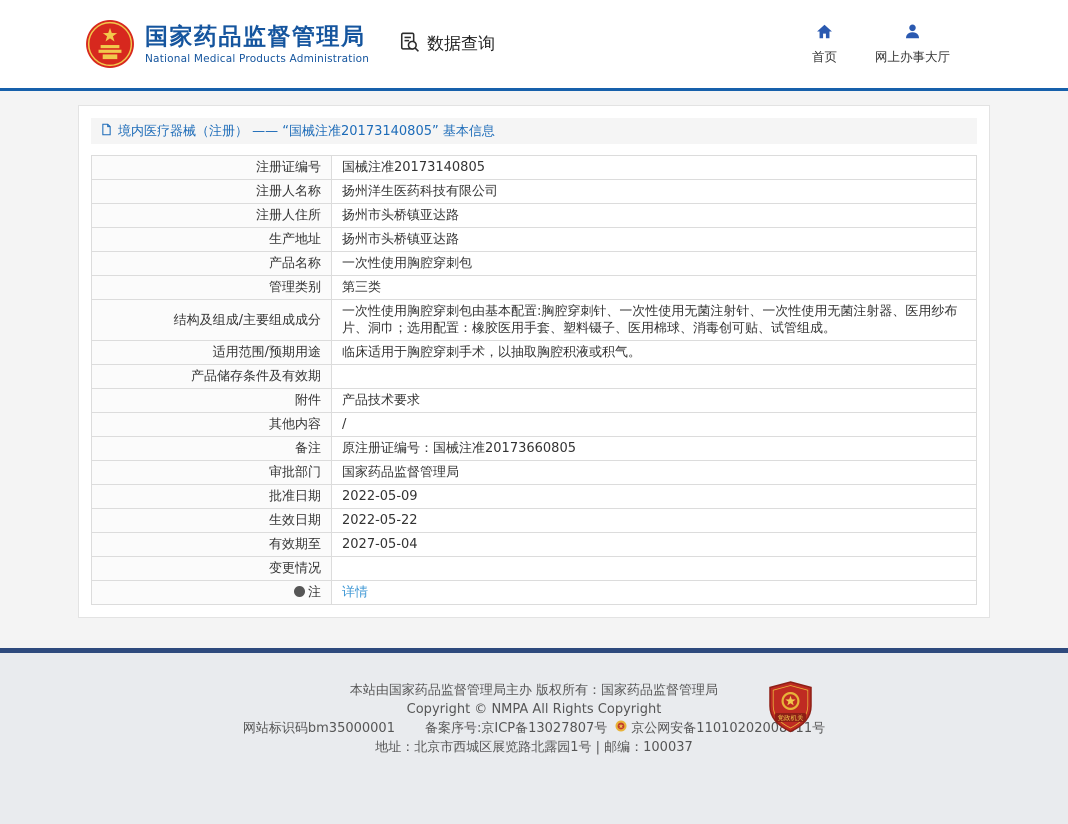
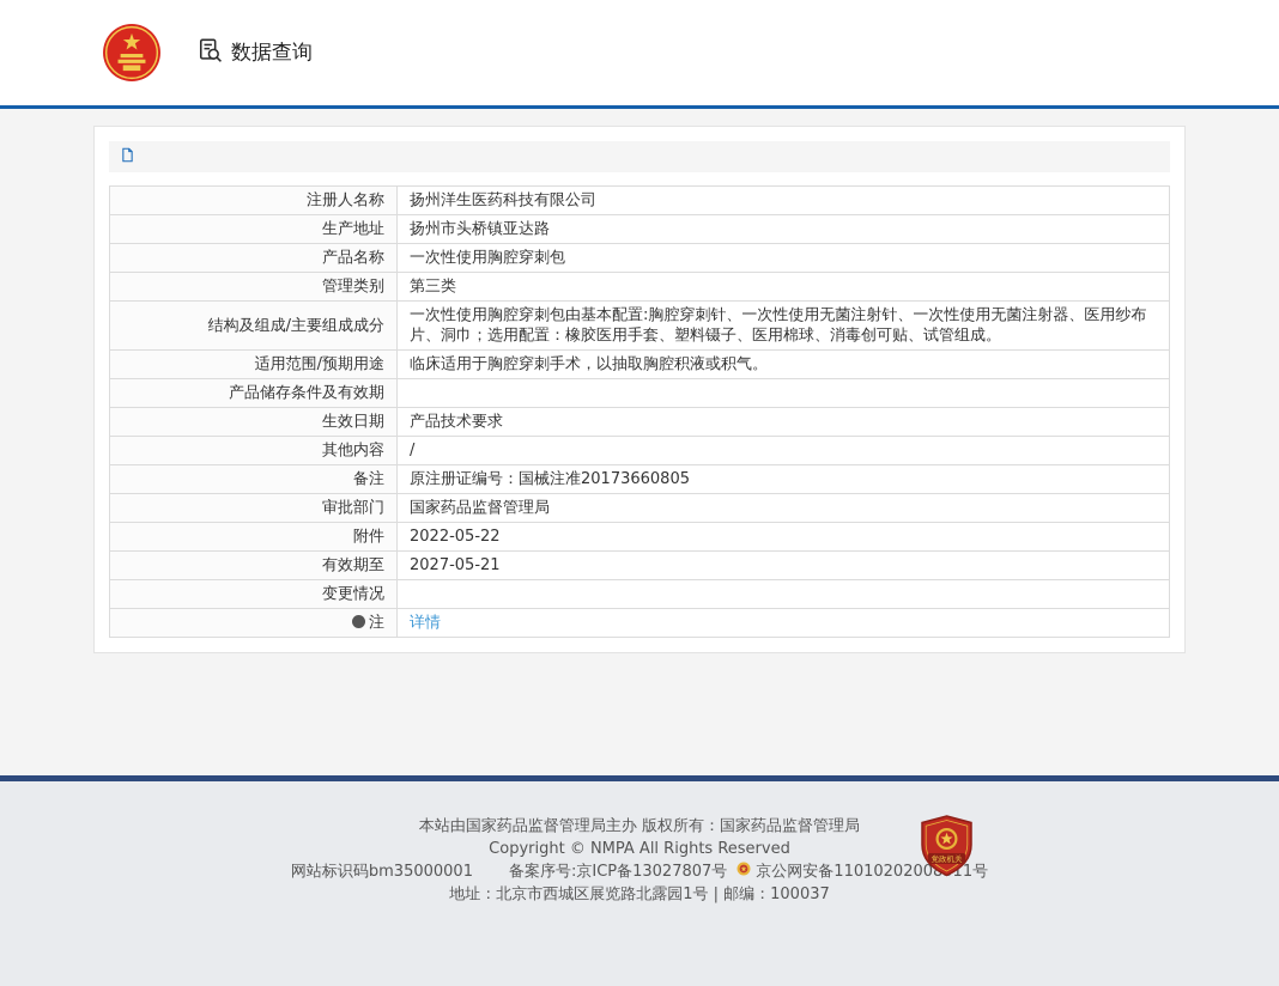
- 国家药品监督管理局
- National Medical Products Administration
  数据查询
- 首页
- 网上办事大厅
- 境内医疗器械（注册） —— “国械注准20173140805” 基本信息
- 注册证编号	国械注准20173140805
  注册人名称	扬州洋生医药科技有限公司
- 注册人住所	扬州市头桥镇亚达路
  生产地址	扬州市头桥镇亚达路
  产品名称	一次性使用胸腔穿刺包
  管理类别	第三类
  结构及组成/主要组成成分	一次性使用胸腔穿刺包由基本配置:胸腔穿刺针、一次性使用无菌注射针、一次性使用无菌注射器、医用纱布片、洞巾；选用配置：橡胶医用手套、塑料镊子、医用棉球、消毒创可贴、试管组成。
  适用范围/预期用途	临床适用于胸腔穿刺手术，以抽取胸腔积液或积气。
  产品储存条件及有效期
- 附件	产品技术要求
+ 生效日期	产品技术要求
  其他内容	/
  备注	原注册证编号：国械注准20173660805
  审批部门	国家药品监督管理局
- 批准日期	2022-05-09
- 生效日期	2022-05-22
+ 附件	2022-05-22
- 有效期至	2027-05-04
+ 有效期至	2027-05-21
  变更情况
  注	详情
  本站由国家药品监督管理局主办 版权所有：国家药品监督管理局
- Copyright © NMPA All Rights Copyright
+ Copyright © NMPA All Rights Reserved
  网站标识码bm35000001
  备案序号:京ICP备13027807号
  京公网安备1101020200811号
  地址：北京市西城区展览路北露园1号 | 邮编：100037
  党政机关
